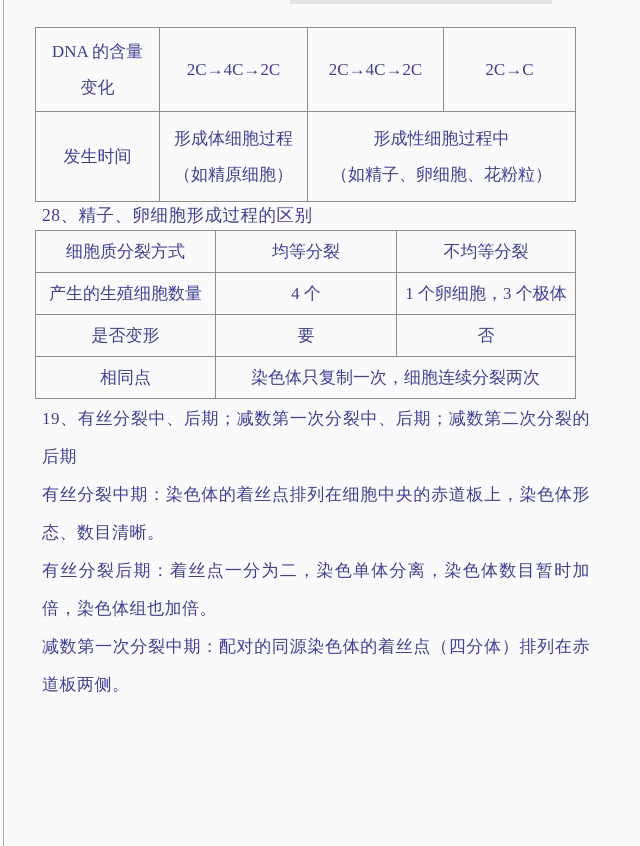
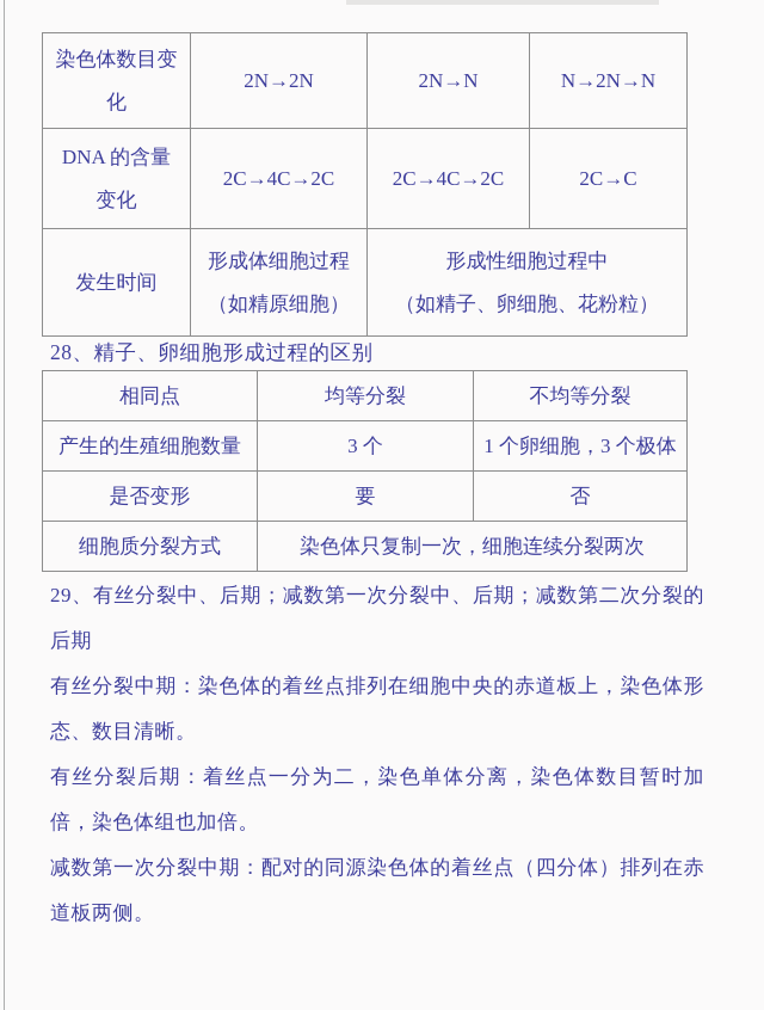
+ 染色体数目变 化	2N→2N	2N→N	N→2N→N
  DNA 的含量 变化	2C→4C→2C	2C→4C→2C	2C→C
  发生时间	形成体细胞过程 （如精原细胞）	形成性细胞过程中 （如精子、卵细胞、花粉粒）
  28、精子、卵细胞形成过程的区别
- 细胞质分裂方式	均等分裂	不均等分裂
+ 相同点	均等分裂	不均等分裂
- 产生的生殖细胞数量	4 个	1 个卵细胞，3 个极体
+ 产生的生殖细胞数量	3 个	1 个卵细胞，3 个极体
  是否变形	要	否
- 相同点	染色体只复制一次，细胞连续分裂两次
+ 细胞质分裂方式	染色体只复制一次，细胞连续分裂两次
- 19、有丝分裂中、后期；减数第一次分裂中、后期；减数第二次分裂的后期
+ 29、有丝分裂中、后期；减数第一次分裂中、后期；减数第二次分裂的后期
  有丝分裂中期：染色体的着丝点排列在细胞中央的赤道板上，染色体形态、数目清晰。
  有丝分裂后期：着丝点一分为二，染色单体分离，染色体数目暂时加倍，染色体组也加倍。
  减数第一次分裂中期：配对的同源染色体的着丝点（四分体）排列在赤道板两侧。
